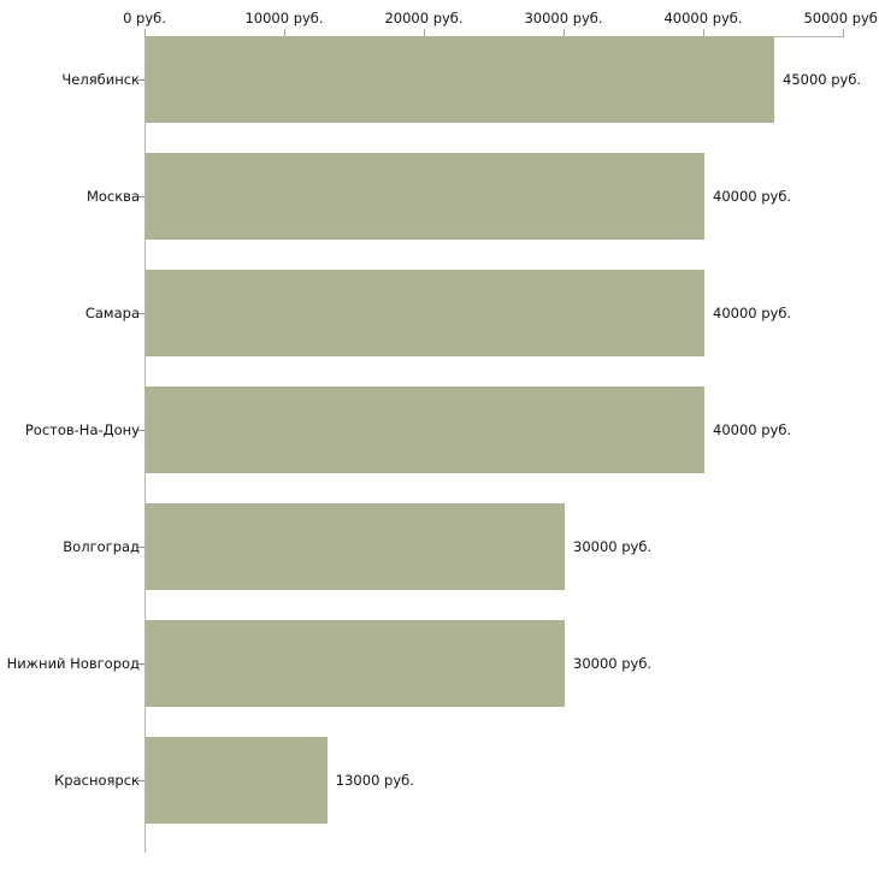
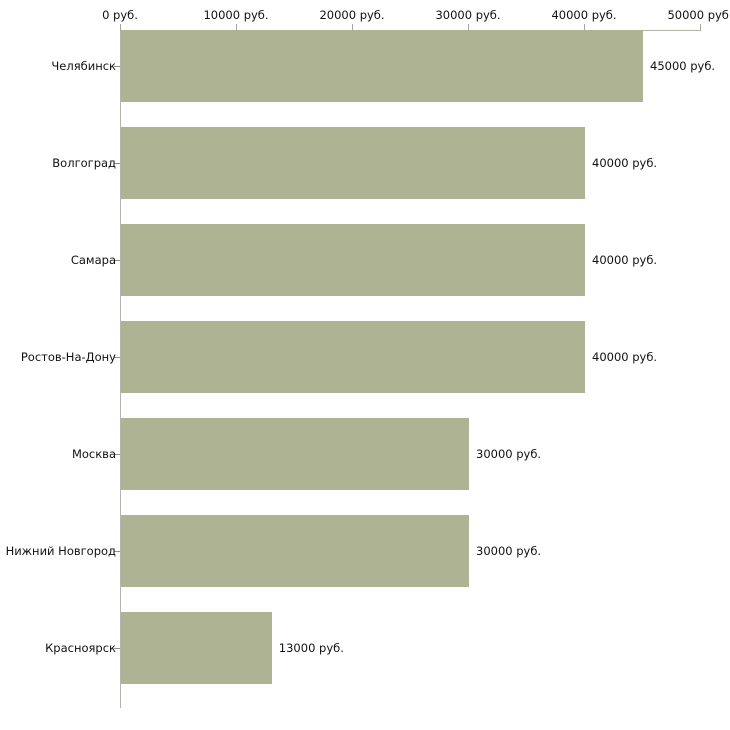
  0 руб.
  10000 руб.
  20000 руб.
  30000 руб.
  40000 руб.
  50000 руб
  Челябинск
- Москва
+ Волгоград
  Самара
  Ростов-На-Дону
- Волгоград
+ Москва
  Нижний Новгород
  Красноярск
  45000 руб.
  40000 руб.
  40000 руб.
  40000 руб.
  30000 руб.
  30000 руб.
  13000 руб.
